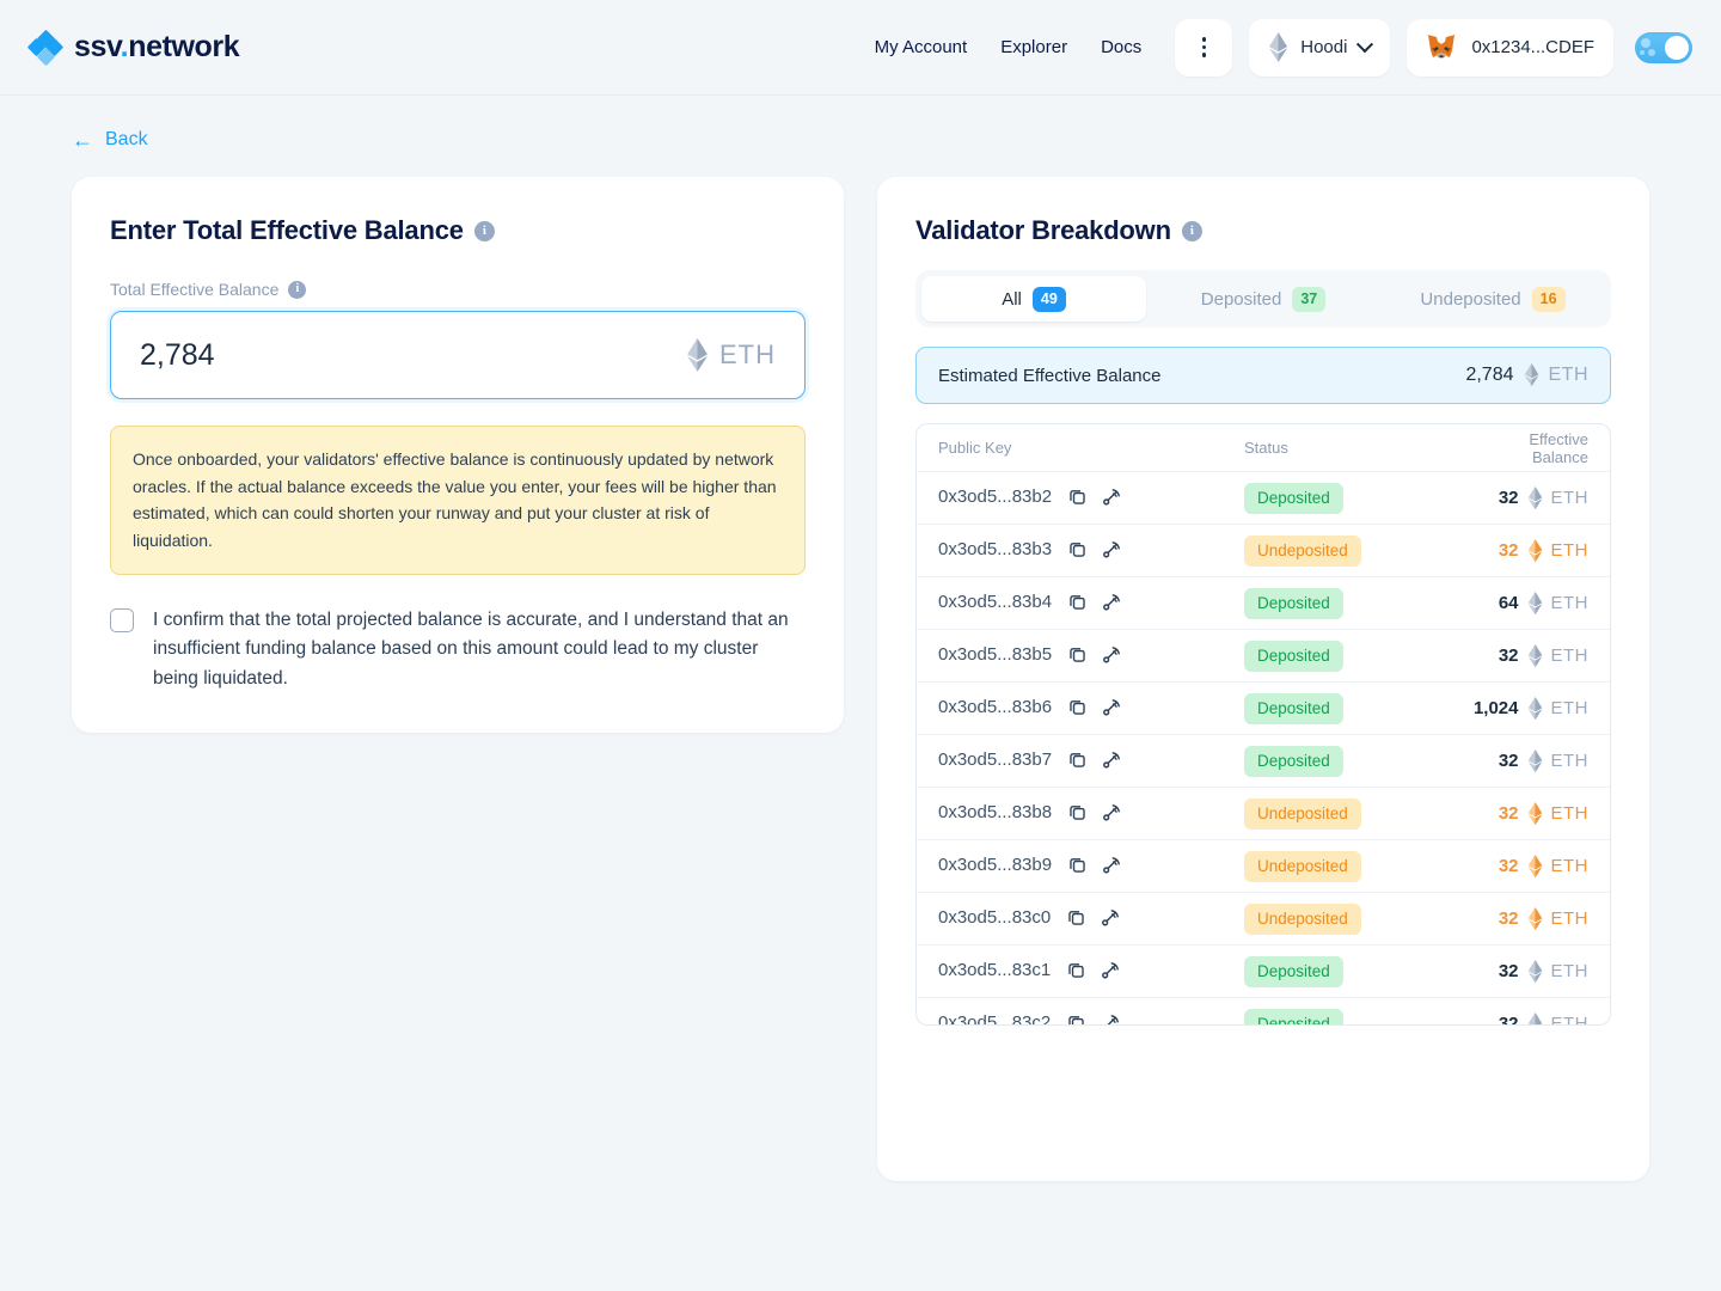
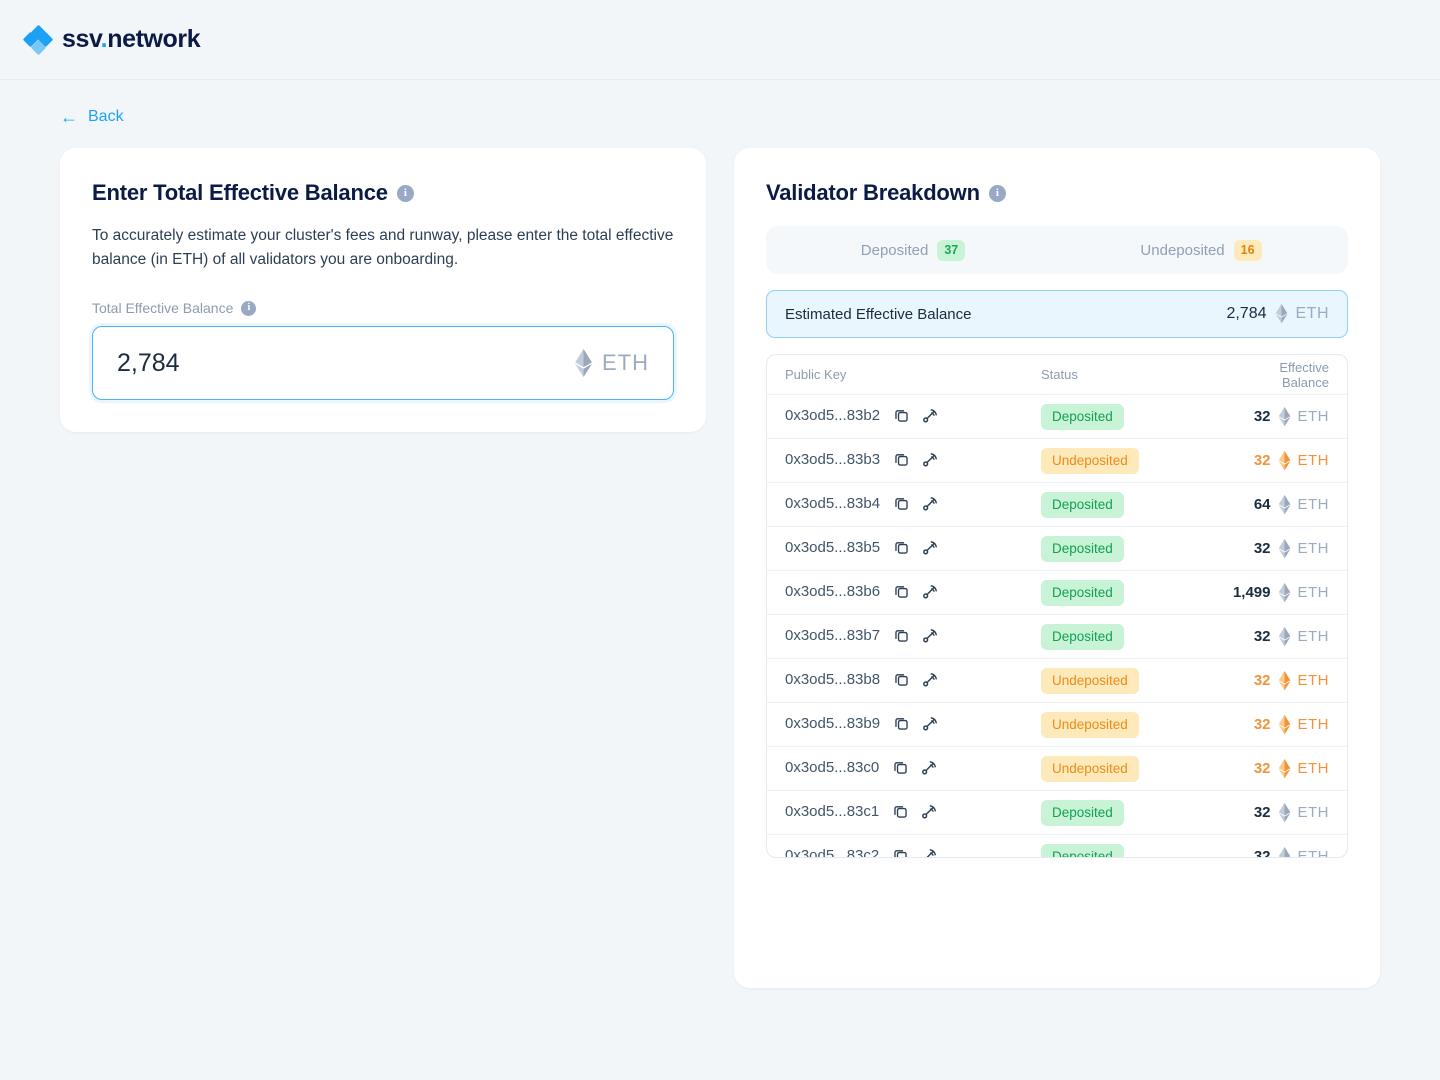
  ssv.network
- My Account
- Explorer
- Docs
- Hoodi
- 0x1234...CDEF
  ←
  Back
  Enter Total Effective Balance
  i
+ To accurately estimate your cluster's fees and runway, please enter the total effective balance (in ETH) of all validators you are onboarding.
  Total Effective Balance
  i
  2,784
  ETH
- Once onboarded, your validators' effective balance is continuously updated by network oracles. If the actual balance exceeds the value you enter, your fees will be higher than estimated, which can could shorten your runway and put your cluster at risk of liquidation.
- I confirm that the total projected balance is accurate, and I understand that an insufficient funding balance based on this amount could lead to my cluster being liquidated.
  Validator Breakdown
  i
- All
- 49
  Deposited
  37
  Undeposited
  16
  Estimated Effective Balance
  2,784
  ETH
  Public Key
  Status
  Effective Balance
  0x3od5...83b2
  Deposited
  32
  ETH
  0x3od5...83b3
  Undeposited
  32
  ETH
  0x3od5...83b4
  Deposited
  64
  ETH
  0x3od5...83b5
  Deposited
  32
  ETH
  0x3od5...83b6
  Deposited
- 1,024
+ 1,499
  ETH
  0x3od5...83b7
  Deposited
  32
  ETH
  0x3od5...83b8
  Undeposited
  32
  ETH
  0x3od5...83b9
  Undeposited
  32
  ETH
  0x3od5...83c0
  Undeposited
  32
  ETH
  0x3od5...83c1
  Deposited
  32
  ETH
  0x3od5...83c2
  Deposited
  32
  ETH
